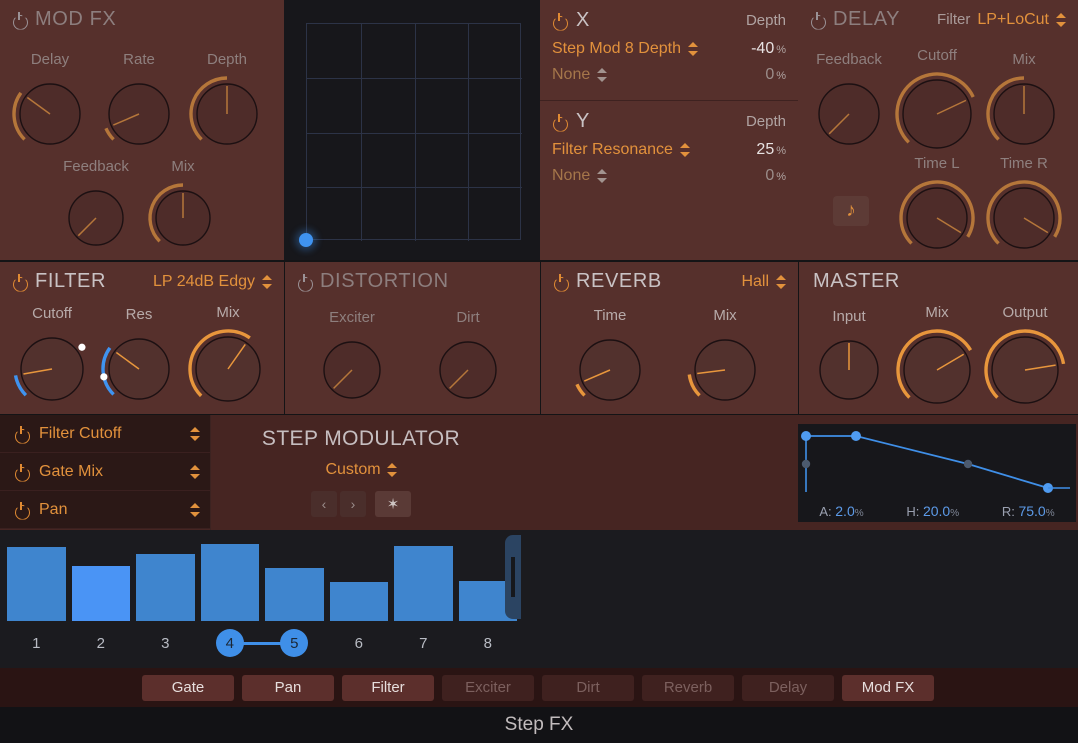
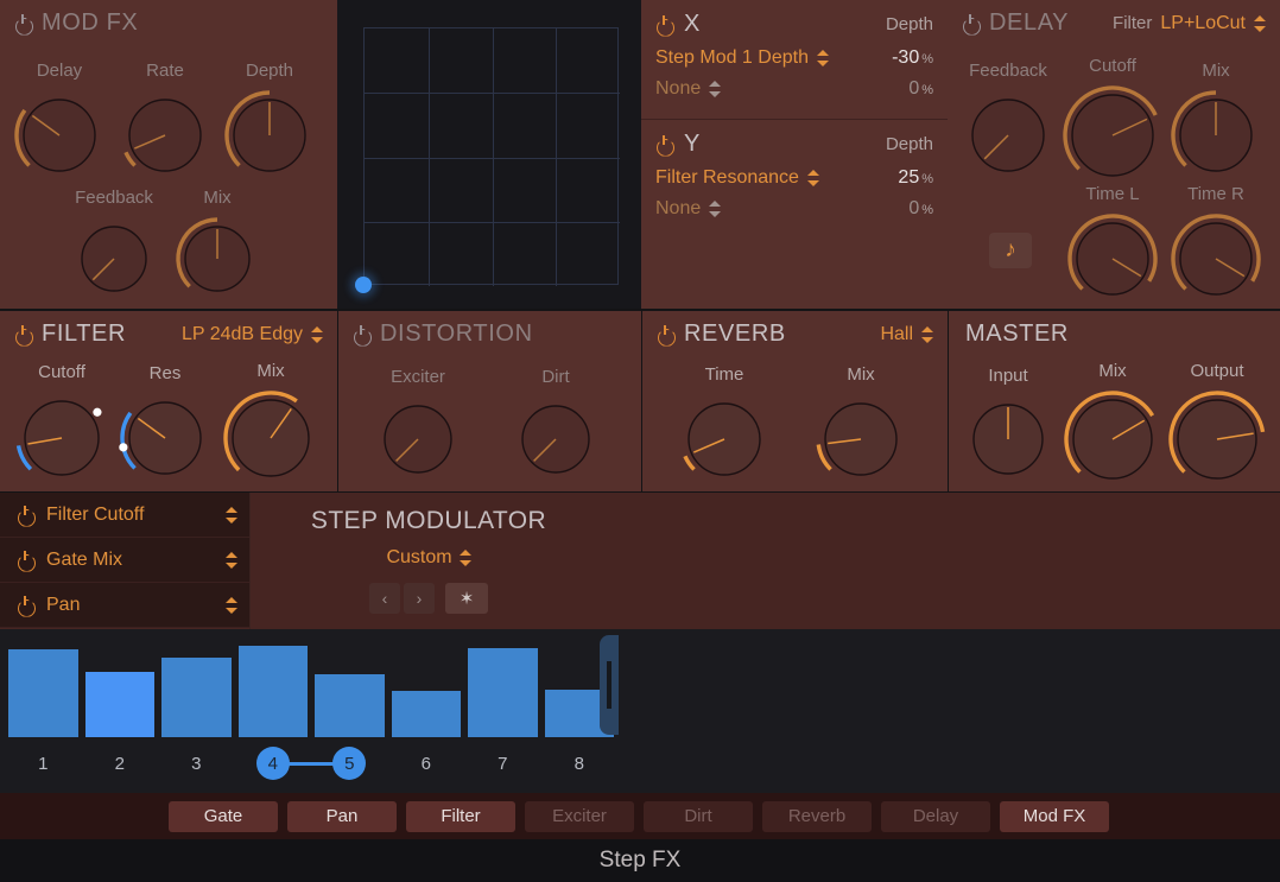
  MOD FX
  X
  Depth
- Step Mod 8 Depth
+ Step Mod 1 Depth
- -40 %
+ -30 %
  None
  0 %
  Y
  Depth
  Filter Resonance
  25 %
  None
  0 %
  DELAY
  Filter
  LP+LoCut
  ♪
  FILTER
  LP 24dB Edgy
  DISTORTION
  REVERB
  Hall
  MASTER
  Delay
  Rate
  Depth
  Feedback
  Mix
  Feedback
  Cutoff
  Mix
  Time L
  Time R
  Cutoff
  Res
  Mix
  Exciter
  Dirt
  Time
  Mix
  Input
  Mix
  Output
  Filter Cutoff
  Gate Mix
  Pan
  STEP MODULATOR
  Custom
  ‹
  ›
  ✶
- A: 2.0%
- H: 20.0%
- R: 75.0%
  1
  2
  3
  6
  7
  8
  4
  5
  Gate
  Pan
  Filter
  Exciter
  Dirt
  Reverb
  Delay
  Mod FX
  Step FX
